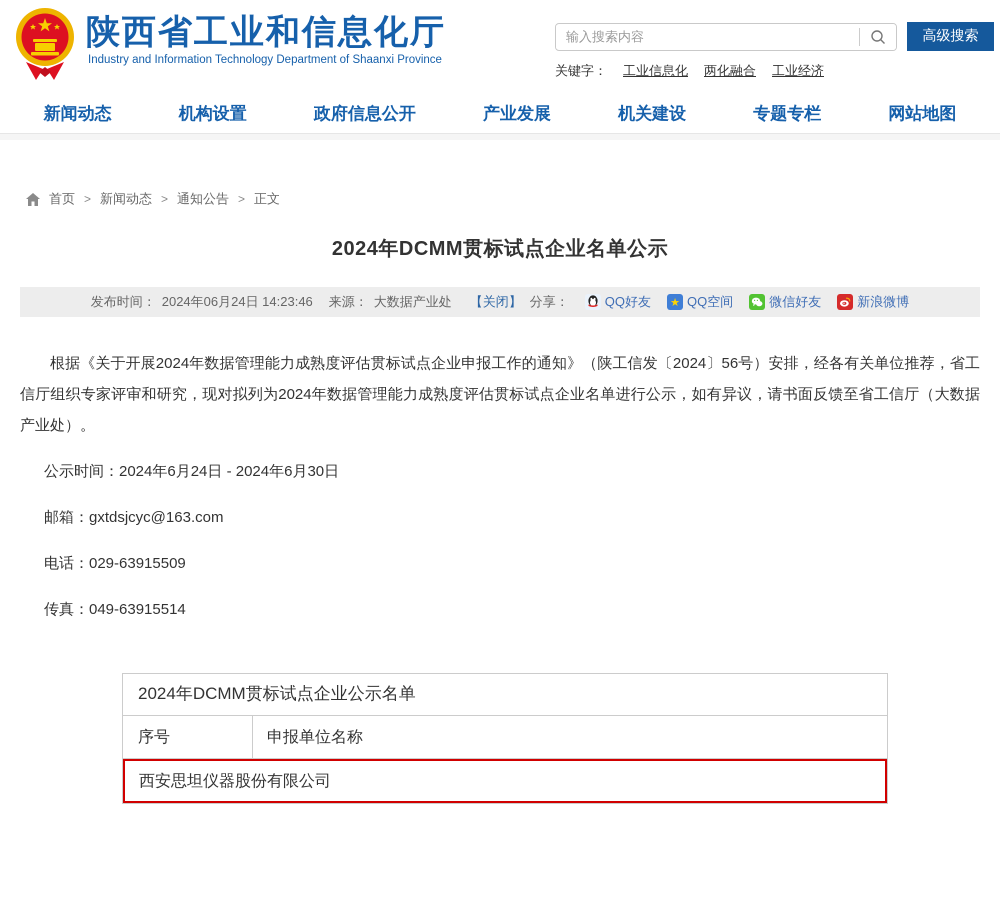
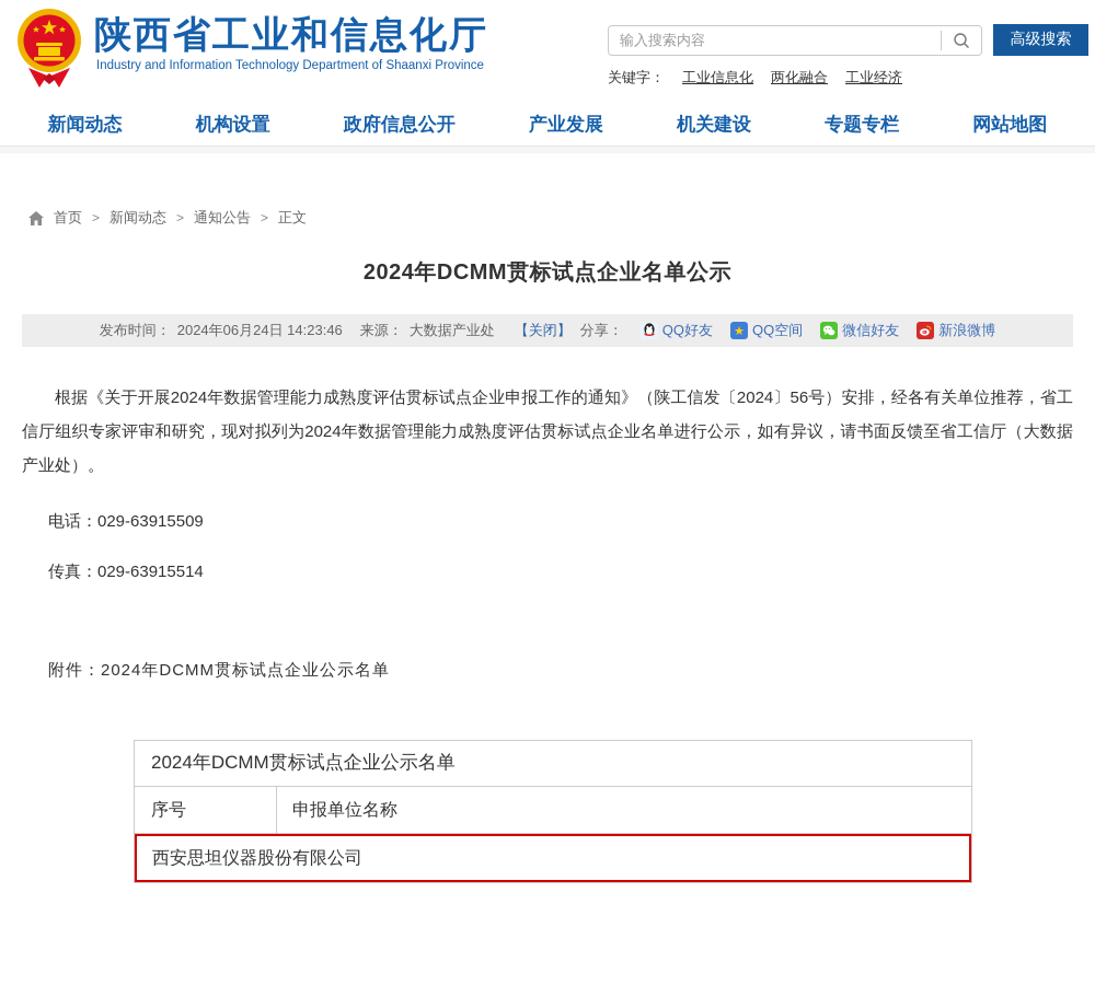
  陕西省工业和信息化厅
  Industry and Information Technology Department of Shaanxi Province
  输入搜索内容
  高级搜索
  关键字：
  工业信息化
  两化融合
  工业经济
  新闻动态
  机构设置
  政府信息公开
  产业发展
  机关建设
  专题专栏
  网站地图
  首页
  >
  新闻动态
  >
  通知公告
  >
  正文
  2024年DCMM贯标试点企业名单公示
  发布时间：
  2024年06月24日 14:23:46
  来源：
  大数据产业处
  【关闭】
  分享：
  QQ好友
  ★
  QQ空间
  微信好友
  新浪微博
  根据《关于开展2024年数据管理能力成熟度评估贯标试点企业申报工作的通知》（陕工信发〔2024〕56号）安排，经各有关单位推荐，省工信厅组织专家评审和研究，现对拟列为2024年数据管理能力成熟度评估贯标试点企业名单进行公示，如有异议，请书面反馈至省工信厅（大数据产业处）。
- 公示时间：2024年6月24日 - 2024年6月30日
- 邮箱：gxtdsjcyc@163.com
  电话：029-63915509
- 传真：049-63915514
+ 传真：029-63915514
+ 附件：2024年DCMM贯标试点企业公示名单
  2024年DCMM贯标试点企业公示名单
  序号
  申报单位名称
  西安思坦仪器股份有限公司
